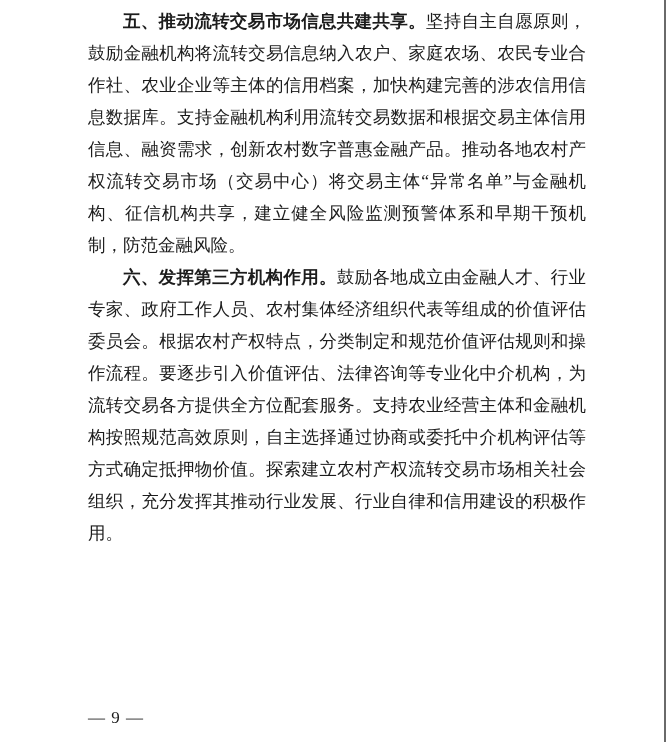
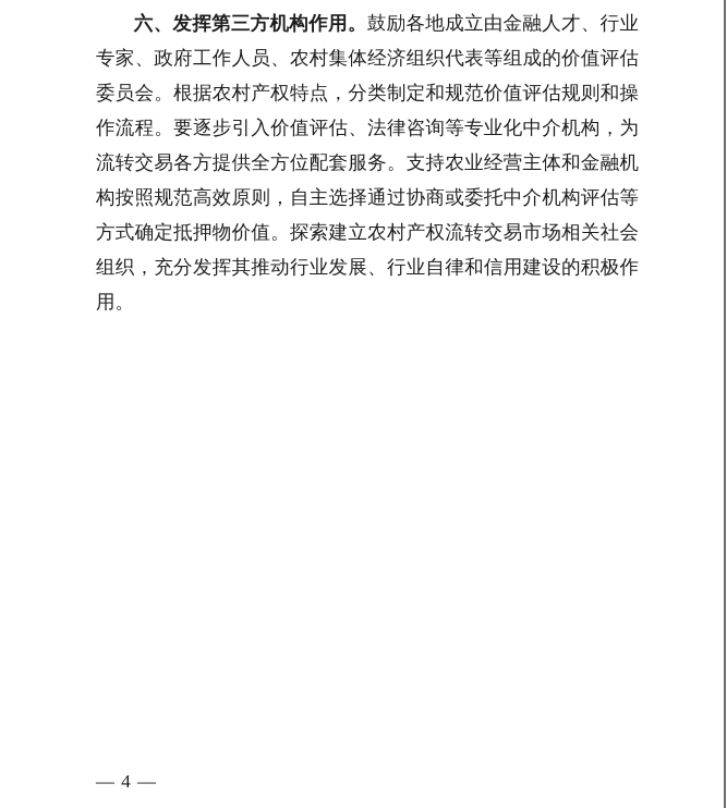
- 五、推动流转交易市场信息共建共享。坚持自主自愿原则，鼓励金融机构将流转交易信息纳入农户、家庭农场、农民专业合作社、农业企业等主体的信用档案，加快构建完善的涉农信用信息数据库。支持金融机构利用流转交易数据和根据交易主体信用信息、融资需求，创新农村数字普惠金融产品。推动各地农村产权流转交易市场（交易中心）将交易主体“异常名单”与金融机构、征信机构共享，建立健全风险监测预警体系和早期干预机制，防范金融风险。
  六、发挥第三方机构作用。鼓励各地成立由金融人才、行业专家、政府工作人员、农村集体经济组织代表等组成的价值评估委员会。根据农村产权特点，分类制定和规范价值评估规则和操作流程。要逐步引入价值评估、法律咨询等专业化中介机构，为流转交易各方提供全方位配套服务。支持农业经营主体和金融机构按照规范高效原则，自主选择通过协商或委托中介机构评估等方式确定抵押物价值。探索建立农村产权流转交易市场相关社会组织，充分发挥其推动行业发展、行业自律和信用建设的积极作用。
- — 9 —
+ — 4 —
